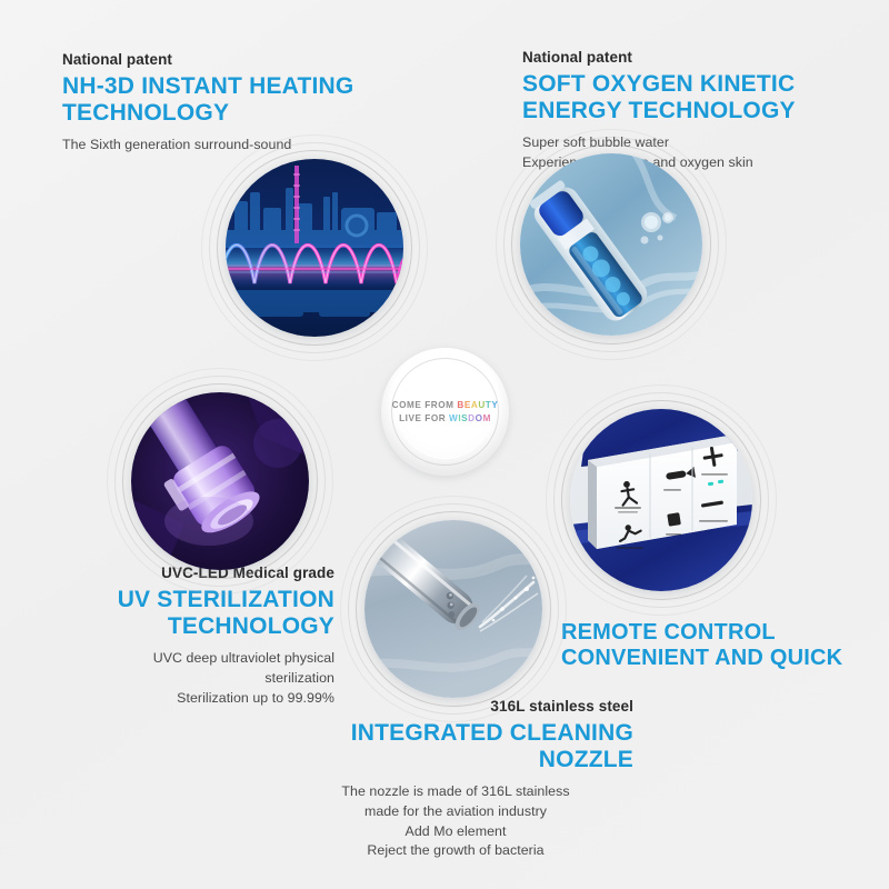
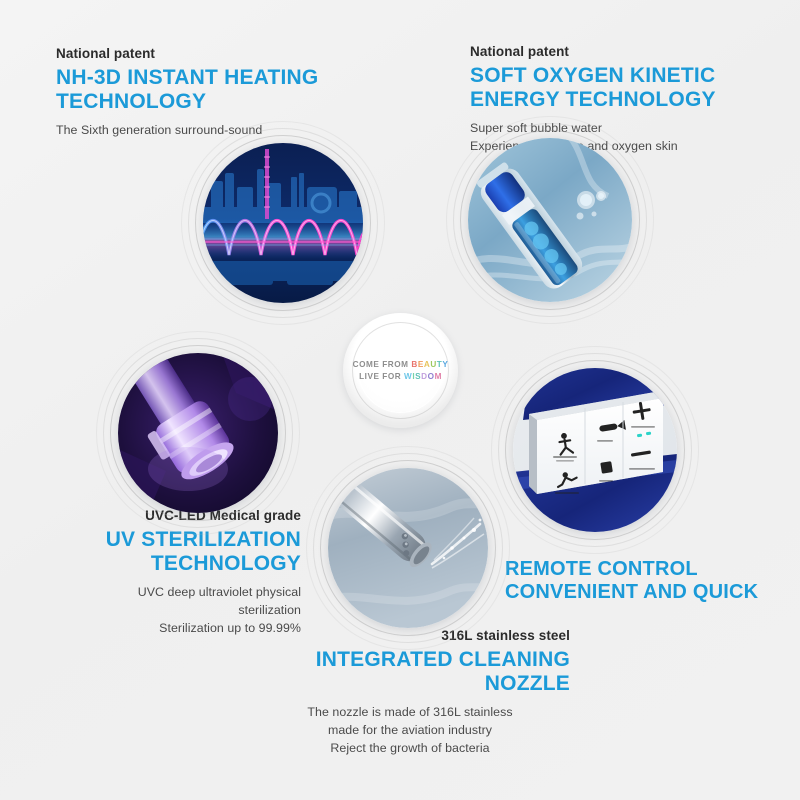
  National patent
  NH-3D INSTANT HEATING
  TECHNOLOGY
  The Sixth generation surround-sound
  National patent
  SOFT OXYGEN KINETIC
  ENERGY TECHNOLOGY
  Super soft bubble water
  UVC-LED Medical grade
  UV STERILIZATION
  TECHNOLOGY
  UVC deep ultraviolet physical
  sterilization
  Sterilization up to 99.99%
  316L stainless steel
  INTEGRATED CLEANING
  NOZZLE
  The nozzle is made of 316L stainless
  made for the aviation industry
- Add Mo element
  Reject the growth of bacteria
  REMOTE CONTROL
  CONVENIENT AND QUICK
  COME FROM BEAUTY
  LIVE FOR WISDOM
